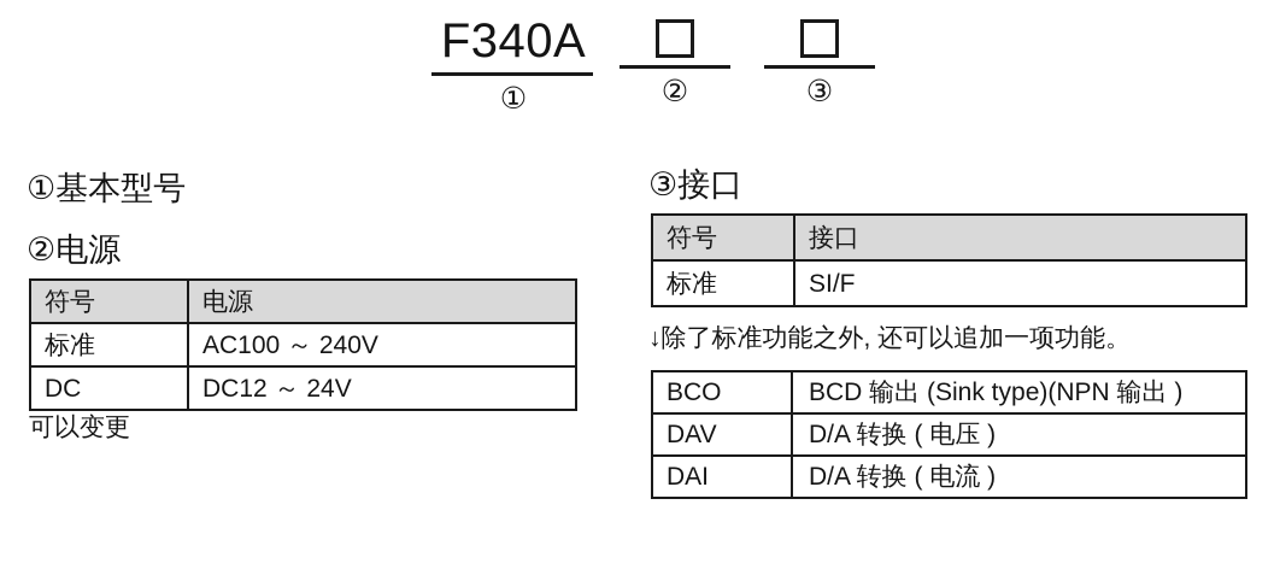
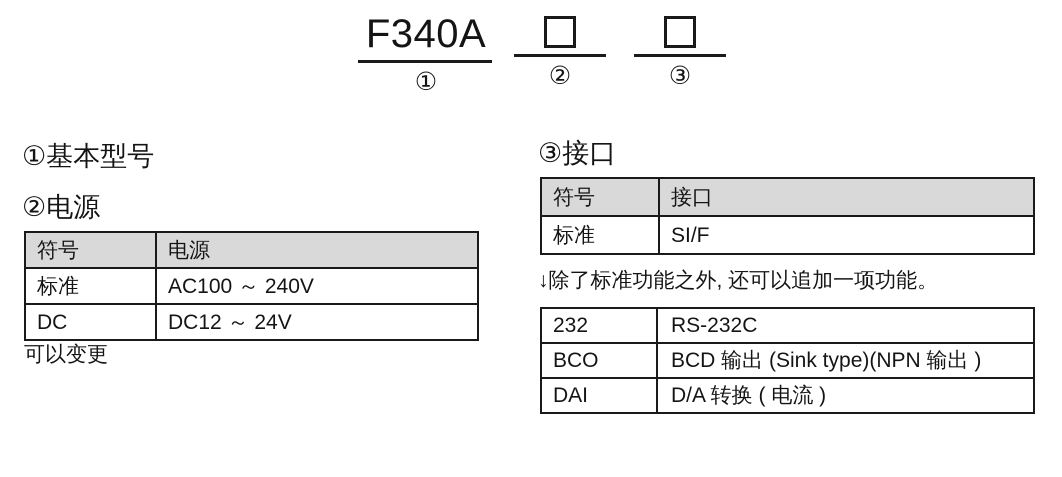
  F340A
  ①
  ②
  ③
  ①基本型号
  ②电源
  符号	电源
  标准	AC100 ～ 240V
  DC	DC12 ～ 24V
  可以变更
  ③接口
  符号	接口
  标准	SI/F
  ↓除了标准功能之外, 还可以追加一项功能。
+ 232	RS-232C
  BCO	BCD 输出 (Sink type)(NPN 输出 )
- DAV	D/A 转换 ( 电压 )
  DAI	D/A 转换 ( 电流 )
